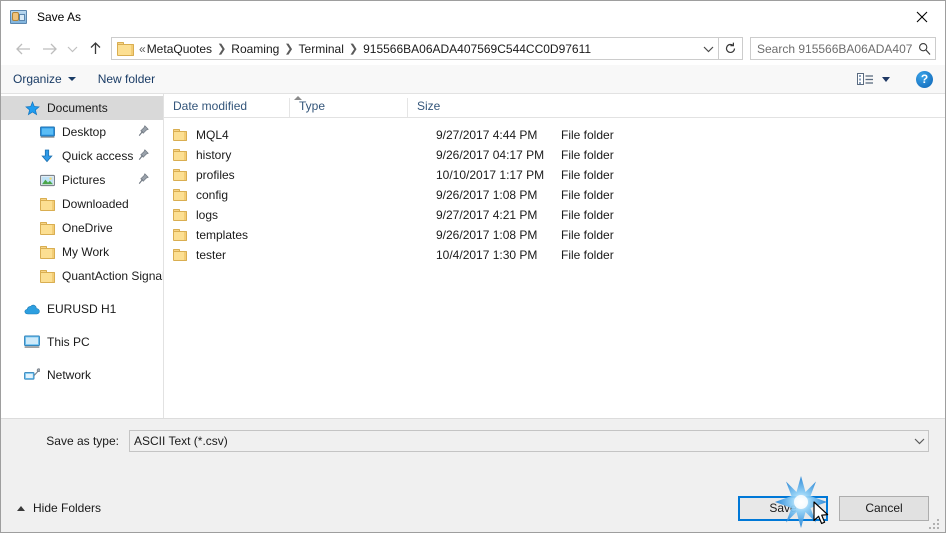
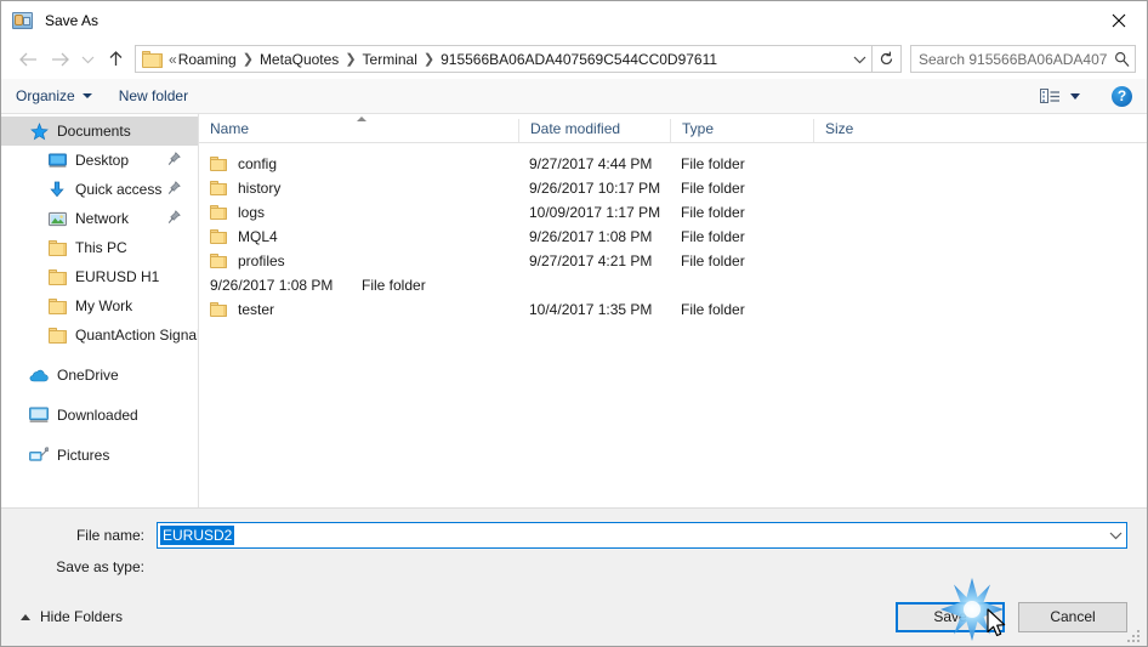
  Save As
  «
- MetaQuotes
+ Roaming
  ❯
- Roaming
+ MetaQuotes
  ❯
  Terminal
  ❯
  915566BA06ADA407569C544CC0D97611
  Search 915566BA06ADA407
  Organize
  New folder
  ?
  Documents
  Desktop
  Quick access
- Pictures
+ Network
- Downloaded
+ This PC
- OneDrive
+ EURUSD H1
  My Work
  QuantAction Signa
- EURUSD H1
+ OneDrive
- This PC
+ Downloaded
- Network
+ Pictures
+ Name
  Date modified
  Type
  Size
- MQL4
+ config
  9/27/2017 4:44 PM
  File folder
  history
- 9/26/2017 04:17 PM
+ 9/26/2017 10:17 PM
  File folder
- profiles
+ logs
- 10/10/2017 1:17 PM
+ 10/09/2017 1:17 PM
  File folder
- config
+ MQL4
  9/26/2017 1:08 PM
  File folder
- logs
+ profiles
  9/27/2017 4:21 PM
  File folder
- templates
  9/26/2017 1:08 PM
  File folder
  tester
- 10/4/2017 1:30 PM
+ 10/4/2017 1:35 PM
  File folder
+ File name:
+ EURUSD2
  Save as type:
- ASCII Text (*.csv)
  Hide Folders
  Sav
  Cancel
